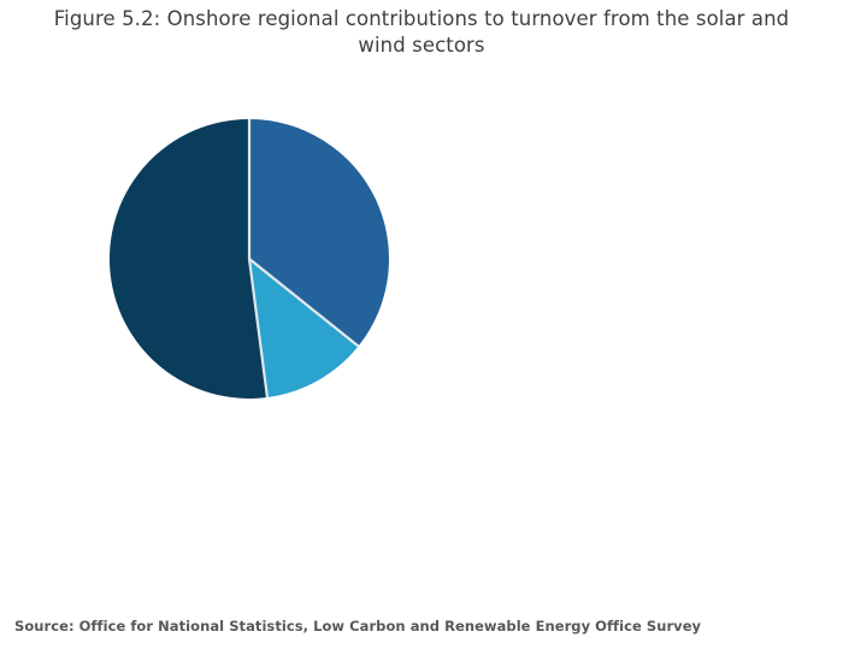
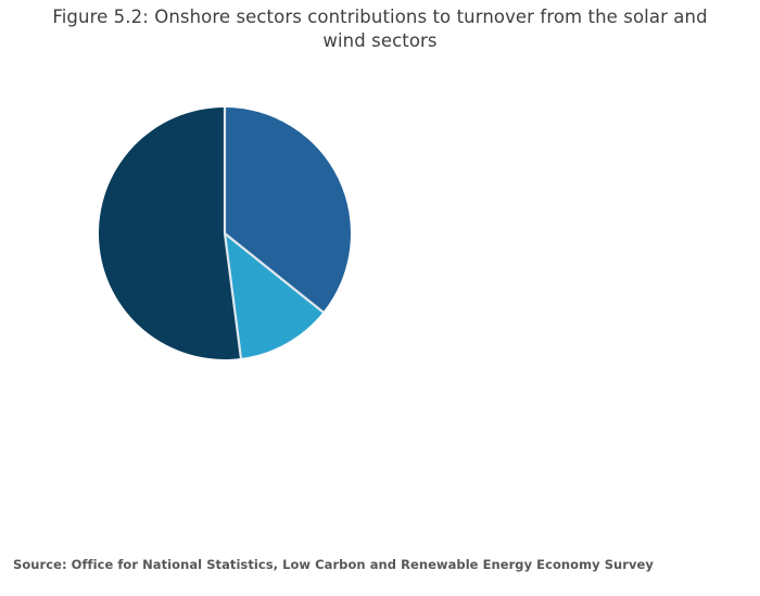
- Figure 5.2: Onshore regional contributions to turnover from the solar and wind sectors
+ Figure 5.2: Onshore sectors contributions to turnover from the solar and wind sectors
- Source: Office for National Statistics, Low Carbon and Renewable Energy Office Survey
+ Source: Office for National Statistics, Low Carbon and Renewable Energy Economy Survey
